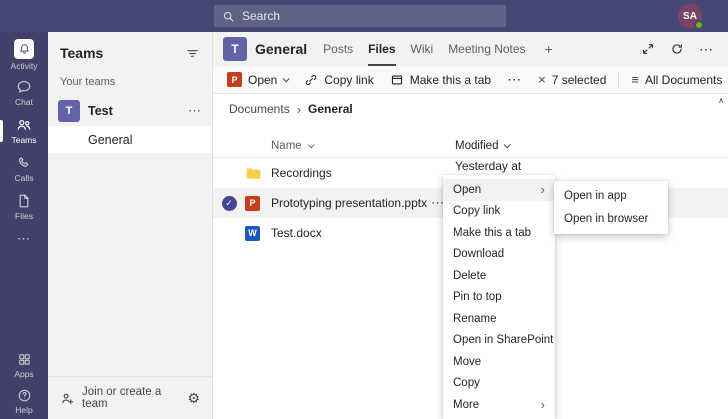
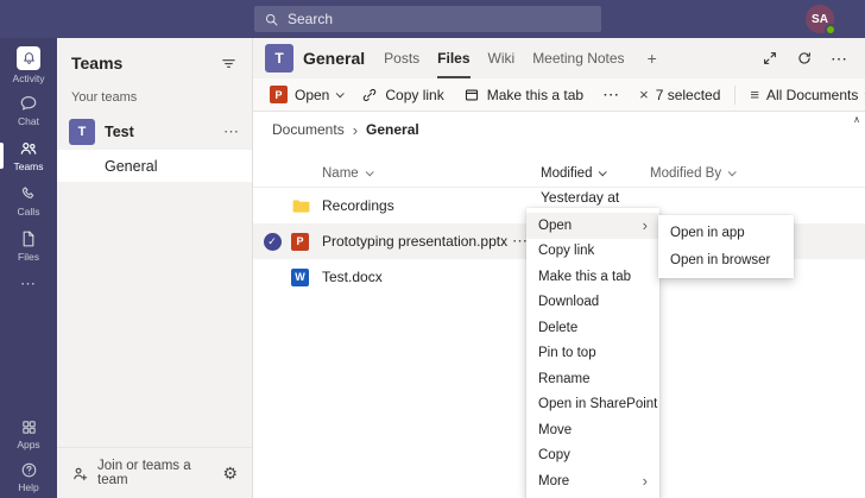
  Search
  SA
  Activity
  Chat
  Teams
  Calls
  Files
  ⋯
  Apps
  Help
  Teams
  Your teams
  T
  Test
  ⋯
  General
- Join or create a team
+ Join or teams a team
  ⚙
  T
  General
  Posts
  Files
  Wiki
  Meeting Notes
  +
  ⋯
  P
  Open
  Copy link
  Make this a tab
  ⋯
  ×
  7 selected
  ≡
  All Documents
  Documents
  ›
  General
  Name
  Modified
+ Modified By
  Recordings
  ✓
  P
  Prototyping presentation.pptx
  ⋯
  W
  Test.docx
  ∧
  Open
  ›
  Copy link
  Make this a tab
  Download
  Delete
  Pin to top
  Rename
  Open in SharePoint
  Move
  Copy
  More
  ›
  Open in app
  Open in browser
